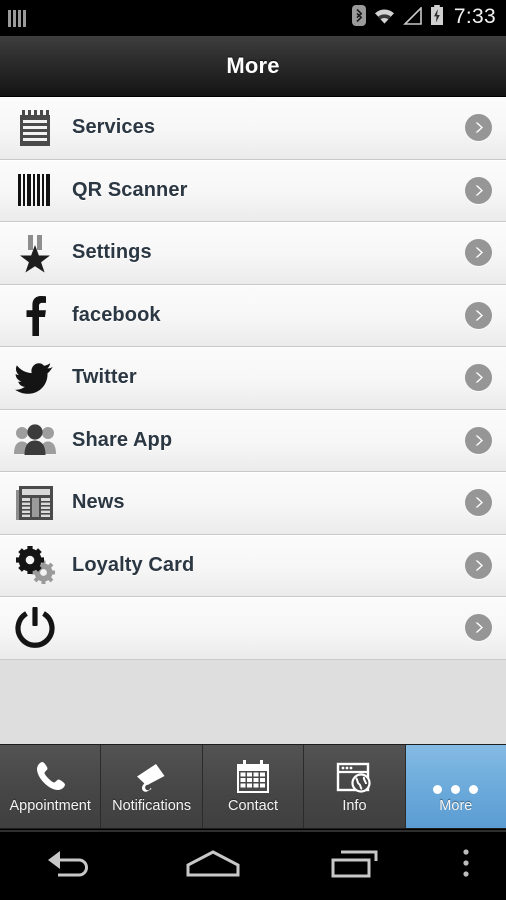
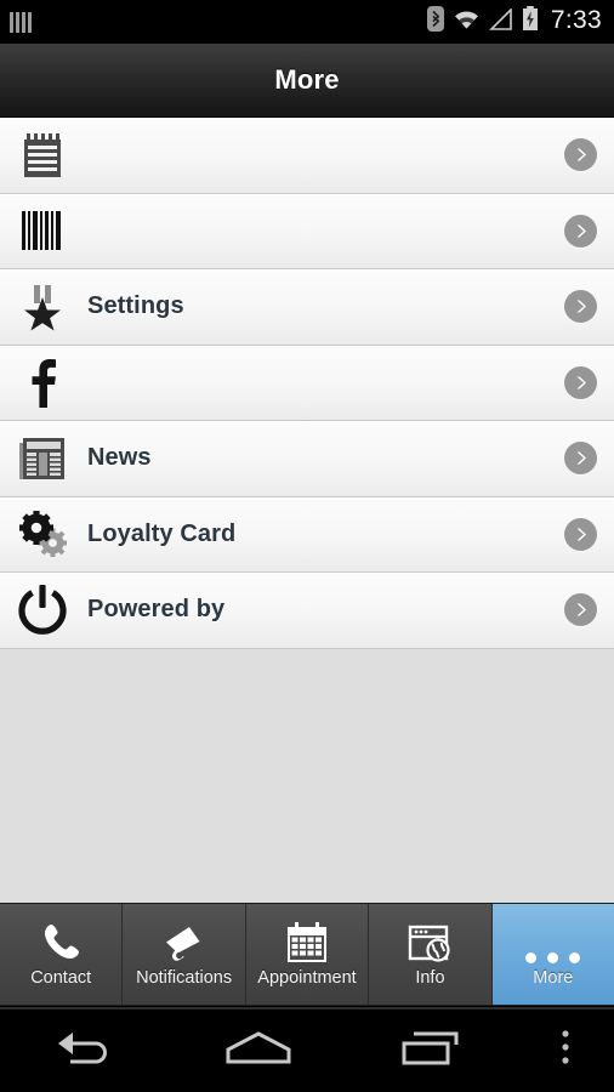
  7:33
  More
- Services
- QR Scanner
  Settings
- facebook
- Twitter
- Share App
  News
  Loyalty Card
+ Powered by
- Appointment
+ Contact
  Notifications
- Contact
+ Appointment
  Info
  More
